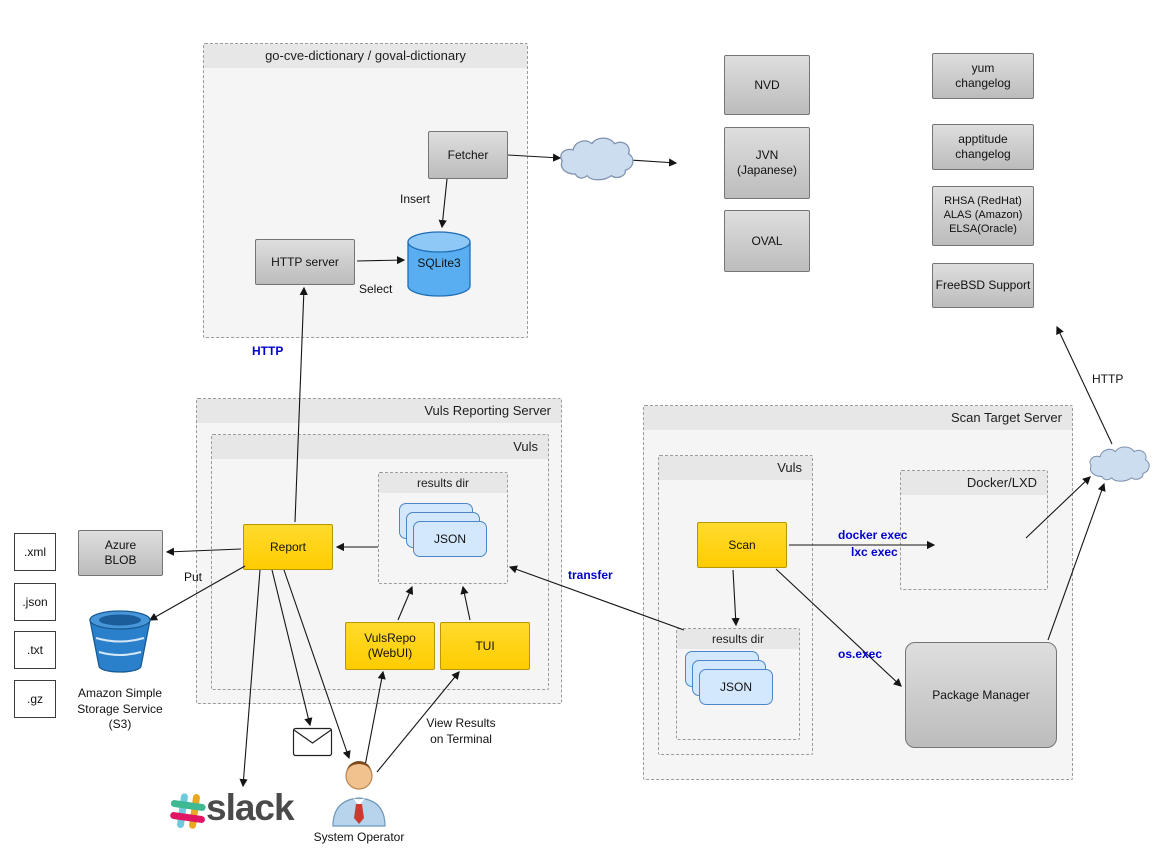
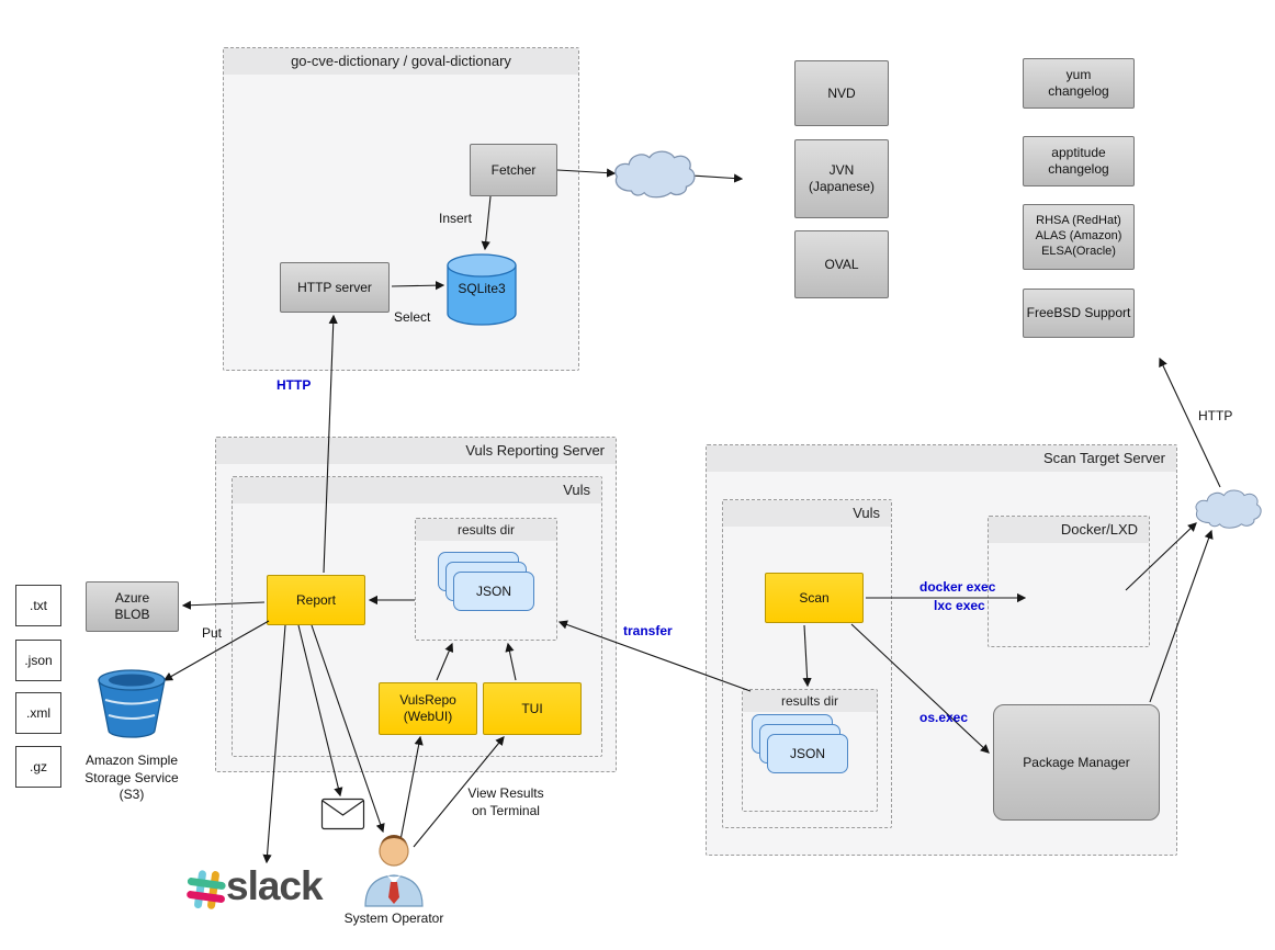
  go-cve-dictionary / goval-dictionary
  Vuls Reporting Server
  Vuls
  results dir
  JSON
  Scan Target Server
  Vuls
  results dir
  JSON
  Docker/LXD
  Fetcher
  HTTP server
  NVD
  JVN
  (Japanese)
  OVAL
  yum
  changelog
  apptitude
  changelog
  RHSA (RedHat)
  ALAS (Amazon)
  ELSA(Oracle)
  FreeBSD Support
  Report
  VulsRepo
  (WebUI)
  TUI
  Scan
  Package Manager
  Azure
  BLOB
- .xml
+ .txt
  .json
- .txt
+ .xml
  .gz
  Insert
  Select
  HTTP
  Put
  transfer
  docker exec
  lxc exec
  os.exec
  HTTP
  View Results
  on Terminal
  System Operator
  Amazon Simple
  Storage Service
  (S3)
  SQLite3
  slack
